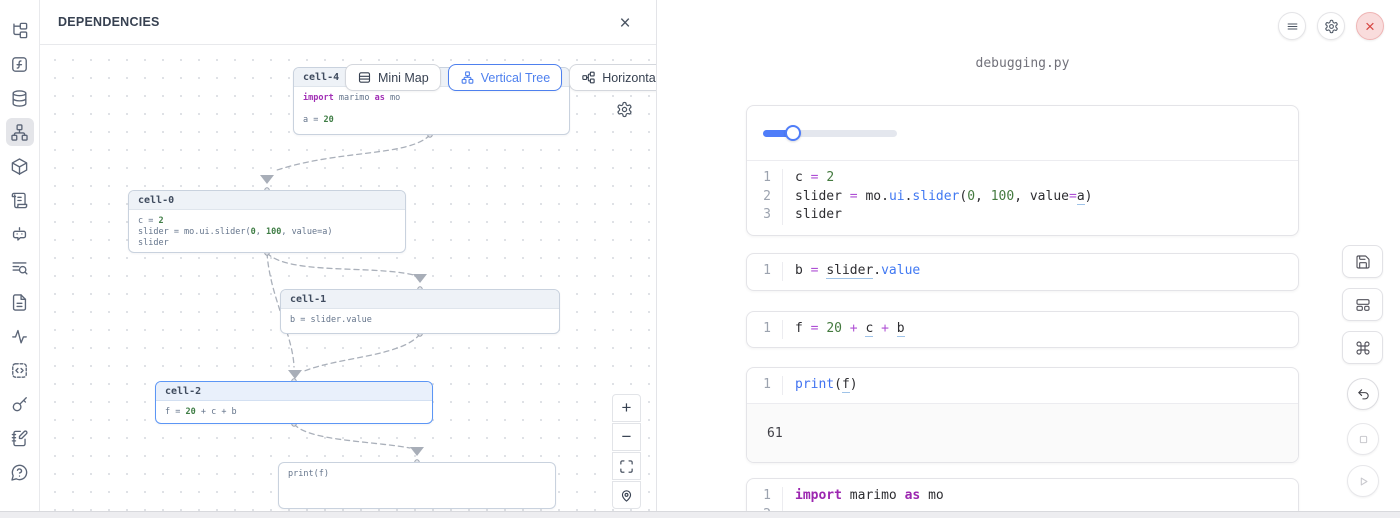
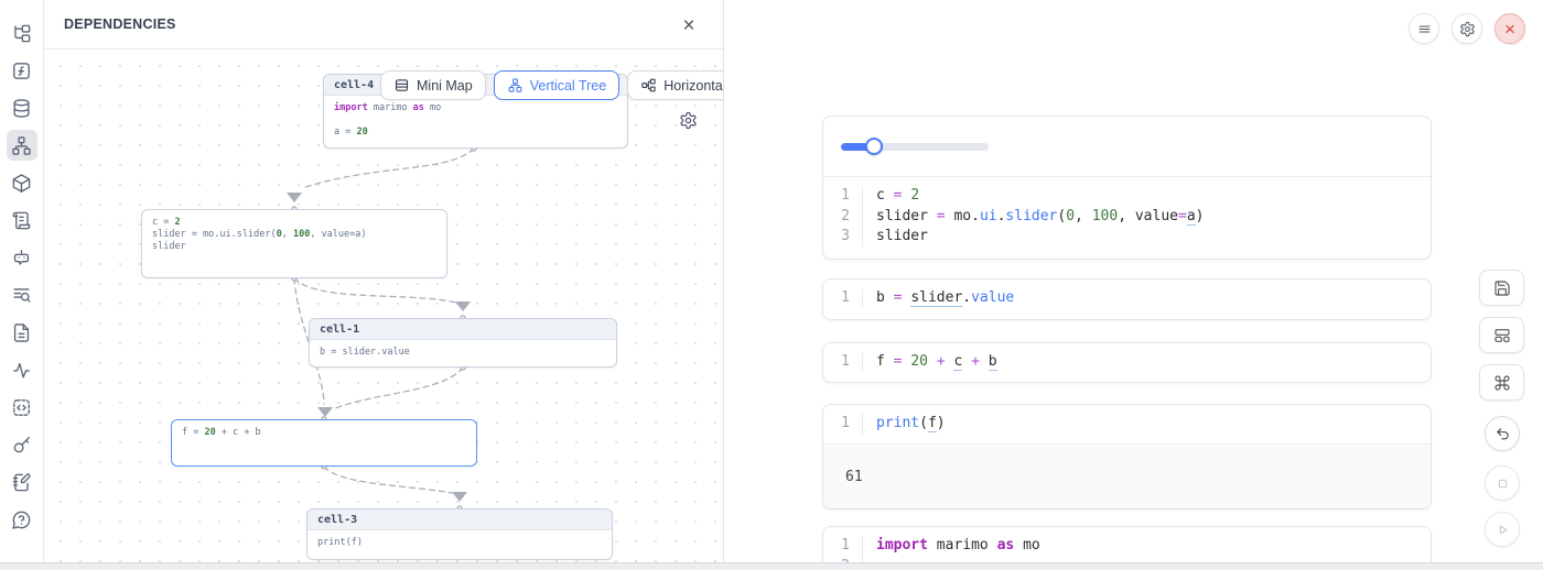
  DEPENDENCIES
  ×
  cell-4
  import marimo as mo
  a = 20
- cell-0
  c = 2
  slider = mo.ui.slider(0, 100, value=a)
  slider
  cell-1
  b = slider.value
- cell-2
  f = 20 + c + b
+ cell-3
  print(f)
  Mini Map
  Vertical Tree
- +
- −
- debugging.py
  ×
  1
  c = 2
  2
  slider = mo.ui.slider(0, 100, value=a)
  3
  slider
  1
  b = slider.value
  1
  f = 20 + c + b
  1
  print(f)
  61
  1
  import marimo as mo
